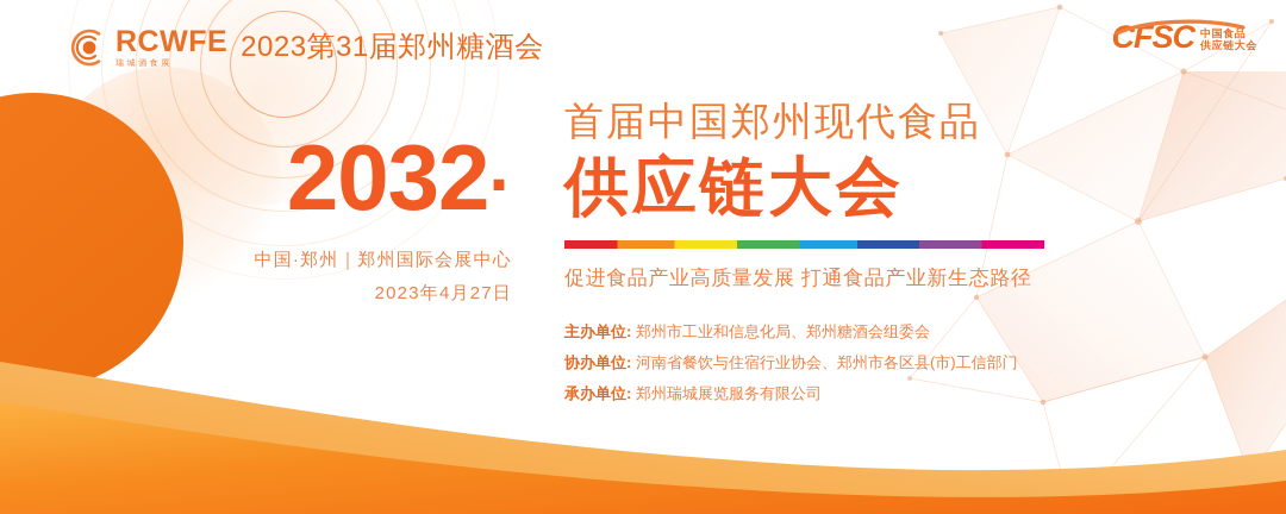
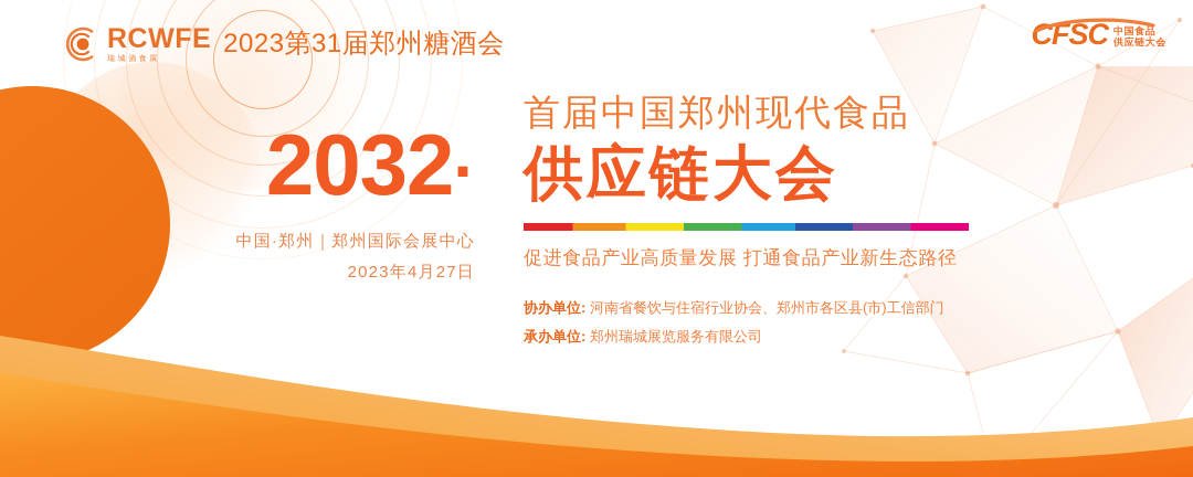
  RCWFE
  2023第31届郑州糖酒会
  CFSC
  中国食品
  供应链大会
  2032·
  中国·郑州｜郑州国际会展中心
  2023年4月27日
  首届中国郑州现代食品
  供应链大会
  促进食品产业高质量发展 打通食品产业新生态路径
- 主办单位: 郑州市工业和信息化局、郑州糖酒会组委会
  协办单位: 河南省餐饮与住宿行业协会、郑州市各区县(市)工信部门
  承办单位: 郑州瑞城展览服务有限公司
